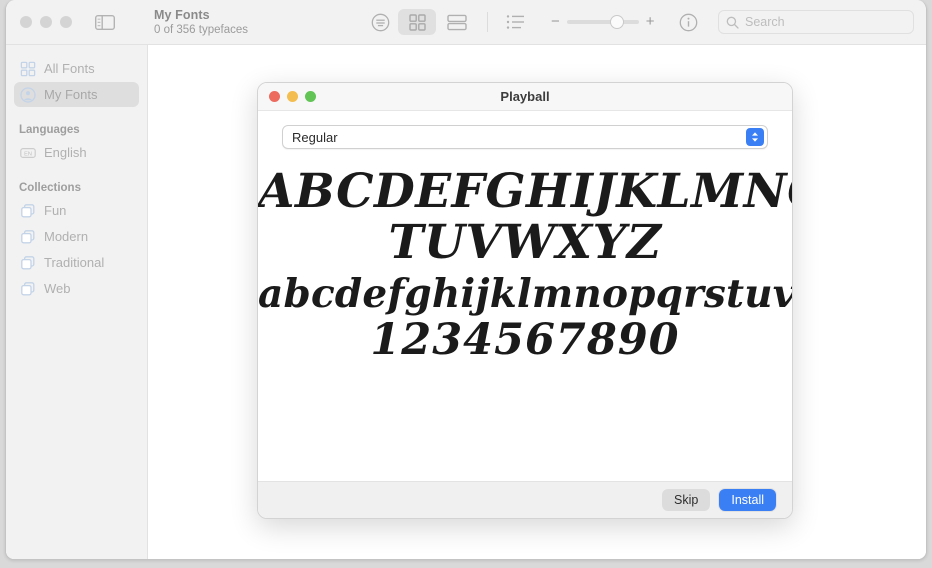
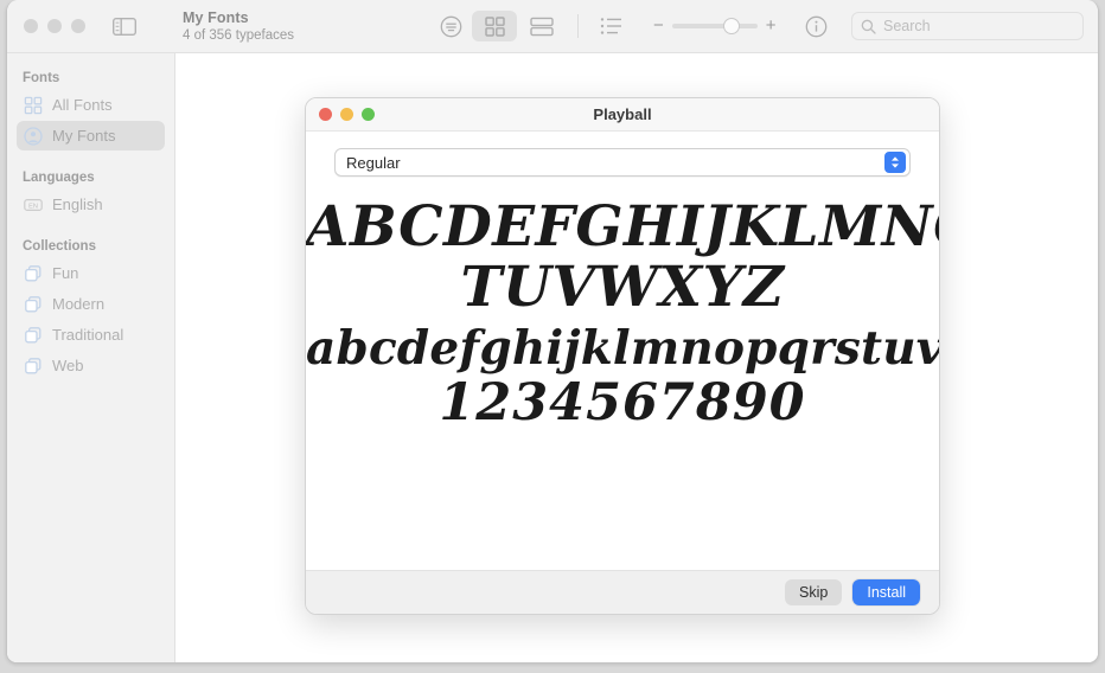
  My Fonts
- 0 of 356 typefaces
+ 4 of 356 typefaces
  −
  +
  Search
+ Fonts
  All Fonts
  My Fonts
  Languages
  English
  Collections
  Fun
  Modern
  Traditional
  Web
  Playball
  Regular
  ABCDEFGHIJKLMN
  TUVWXYZ
  abcdefghijklmnopqrstuv
  1234567890
  Skip
  Install
